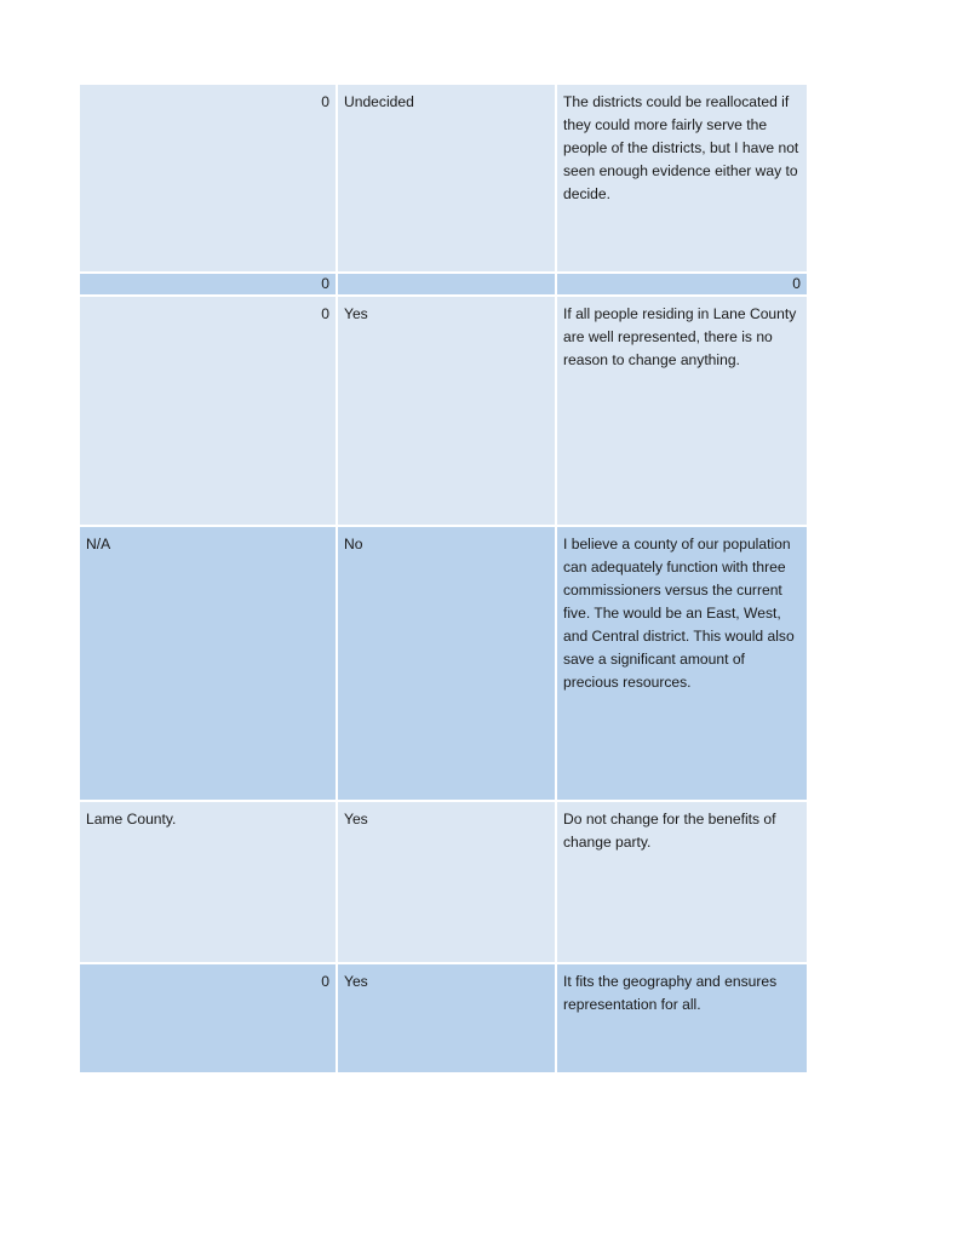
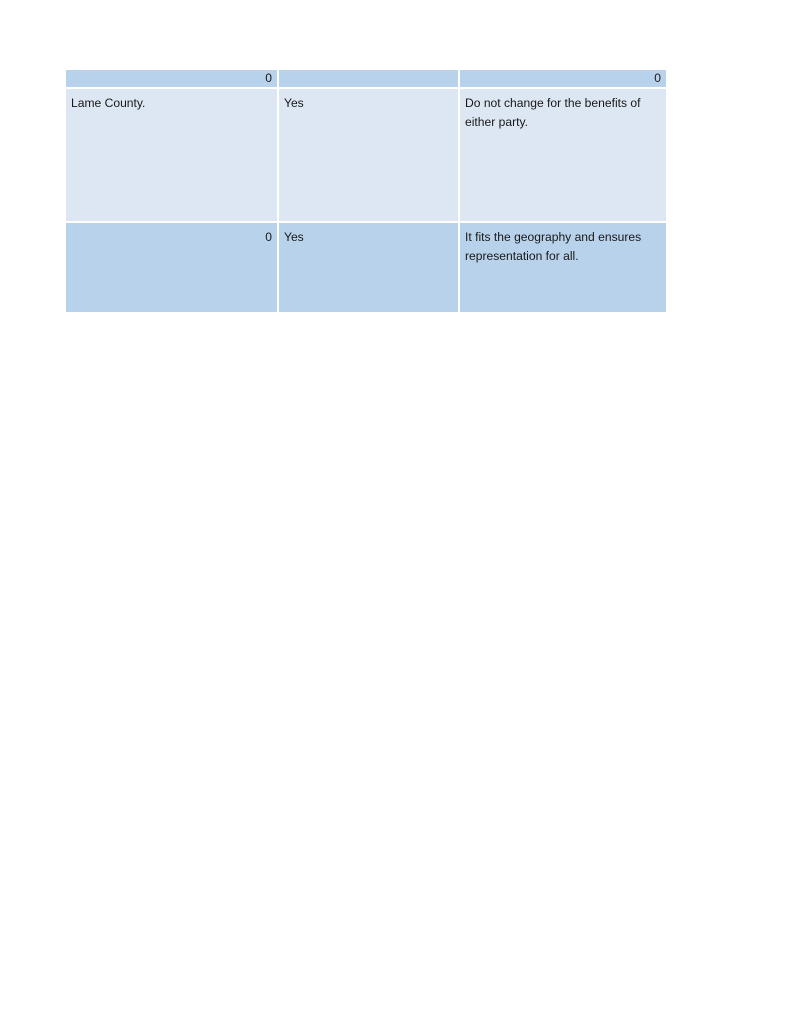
- 0	Undecided	The districts could be reallocated if they could more fairly serve the people of the districts, but I have not seen enough evidence either way to decide.
  0		0
- 0	Yes	If all people residing in Lane County are well represented, there is no reason to change anything.
- N/A	No	I believe a county of our population can adequately function with three commissioners versus the current five. The would be an East, West, and Central district. This would also save a significant amount of precious resources.
- Lame County.	Yes	Do not change for the benefits of change party.
+ Lame County.	Yes	Do not change for the benefits of either party.
  0	Yes	It fits the geography and ensures representation for all.
